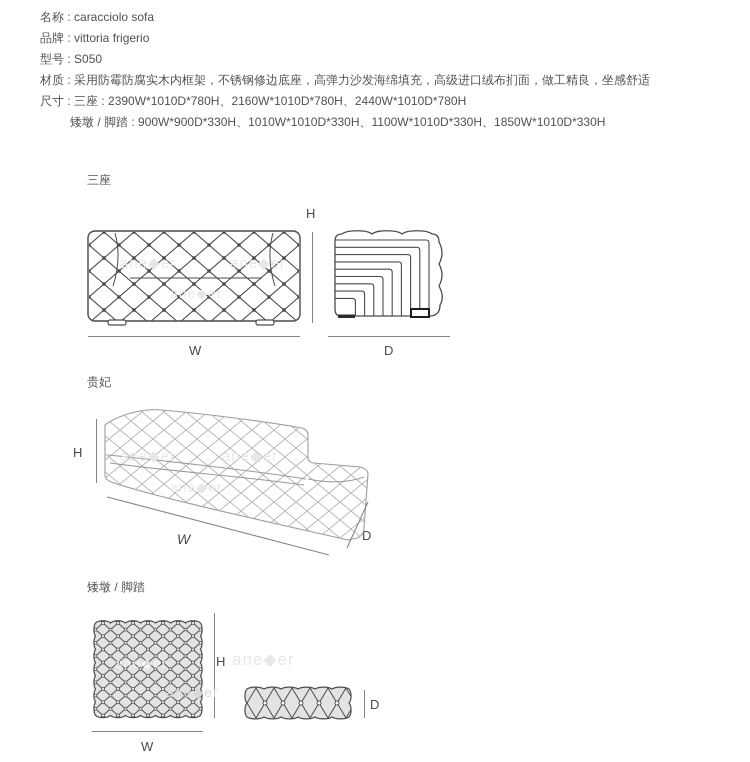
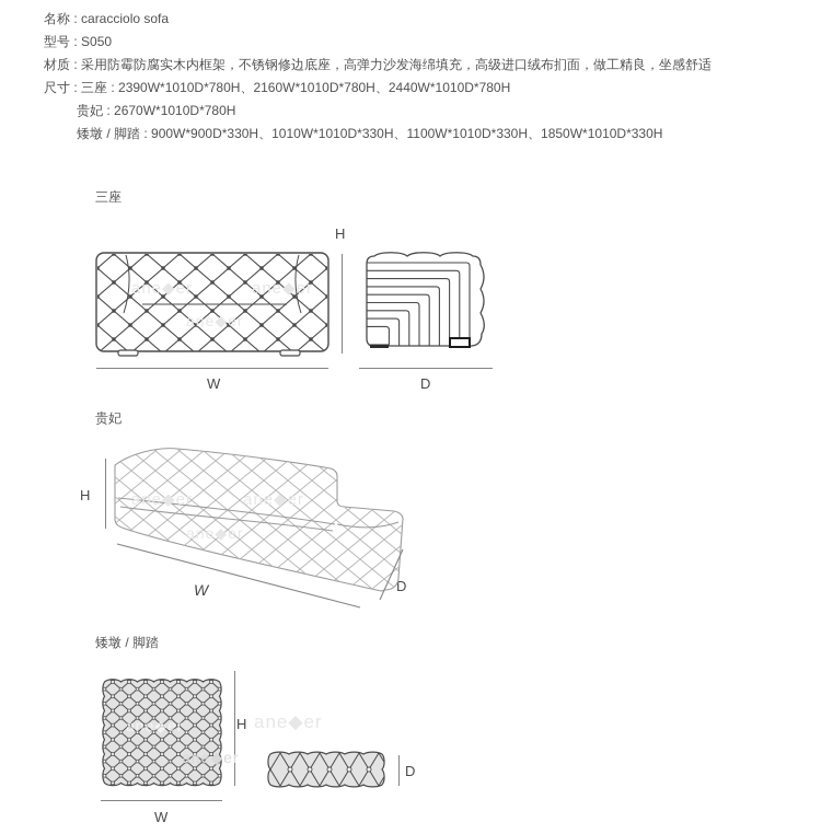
  名称 : caracciolo sofa
- 品牌 : vittoria frigerio
  型号 : S050
  材质 : 采用防霉防腐实木内框架，不锈钢修边底座，高弹力沙发海绵填充，高级进口绒布扪面，做工精良，坐感舒适
  尺寸 : 三座 : 2390W*1010D*780H、2160W*1010D*780H、2440W*1010D*780H
+ 贵妃 : 2670W*1010D*780H
  矮墩 / 脚踏 : 900W*900D*330H、1010W*1010D*330H、1100W*1010D*330H、1850W*1010D*330H
  三座
  H
  W
  D
  贵妃
  H
  W
  D
  矮墩 / 脚踏
  H
  W
  D
  ane◆er
  ane◆er
  ane◆er
  ane◆er
  ane◆er
  ane◆er
  ane◆er
  ane◆er
  ane◆er
